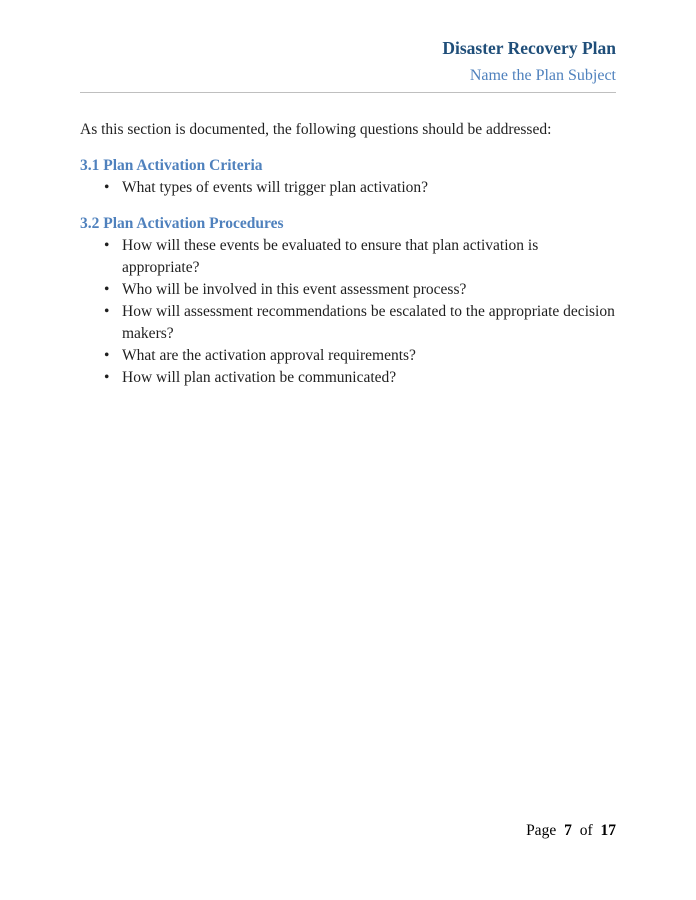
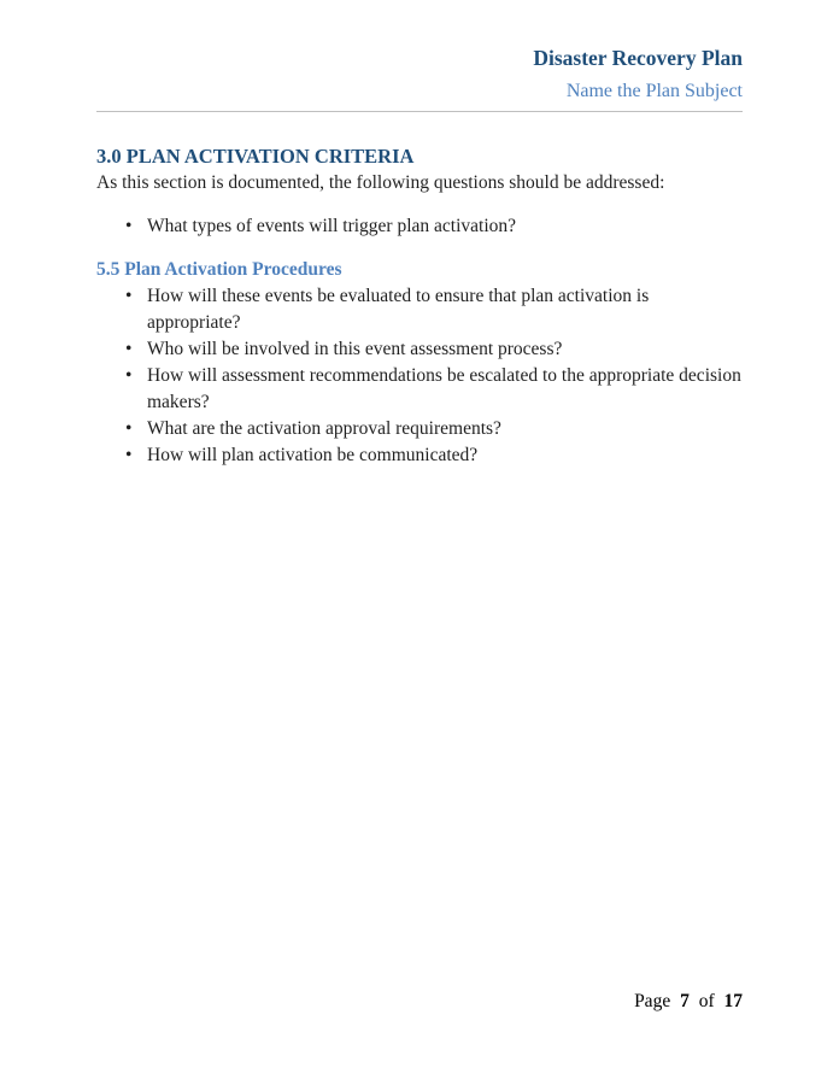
  Disaster Recovery Plan
  Name the Plan Subject
+ 3.0 PLAN ACTIVATION CRITERIA
  As this section is documented, the following questions should be addressed:
- 3.1 Plan Activation Criteria
  What types of events will trigger plan activation?
- 3.2 Plan Activation Procedures
+ 5.5 Plan Activation Procedures
  How will these events be evaluated to ensure that plan activation is appropriate?
  Who will be involved in this event assessment process?
  How will assessment recommendations be escalated to the appropriate decision makers?
  What are the activation approval requirements?
  How will plan activation be communicated?
  Page 7 of 17
